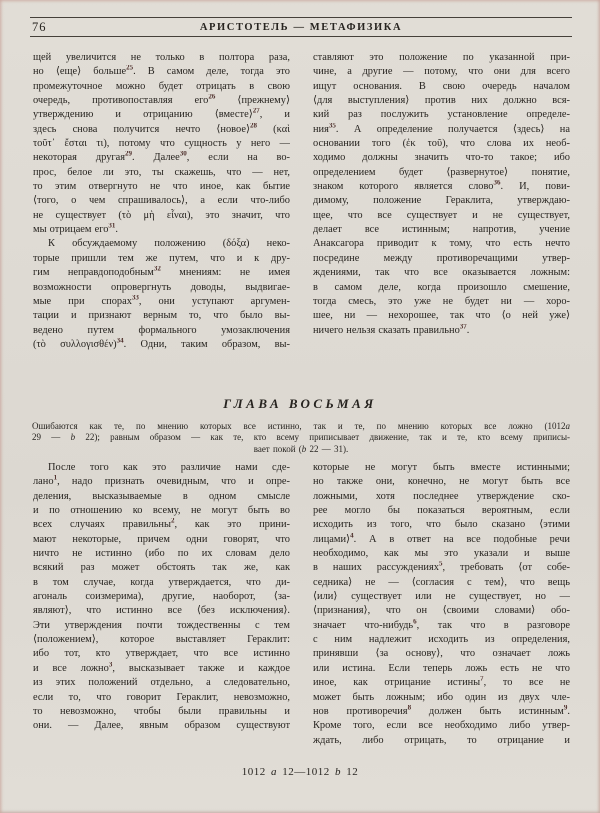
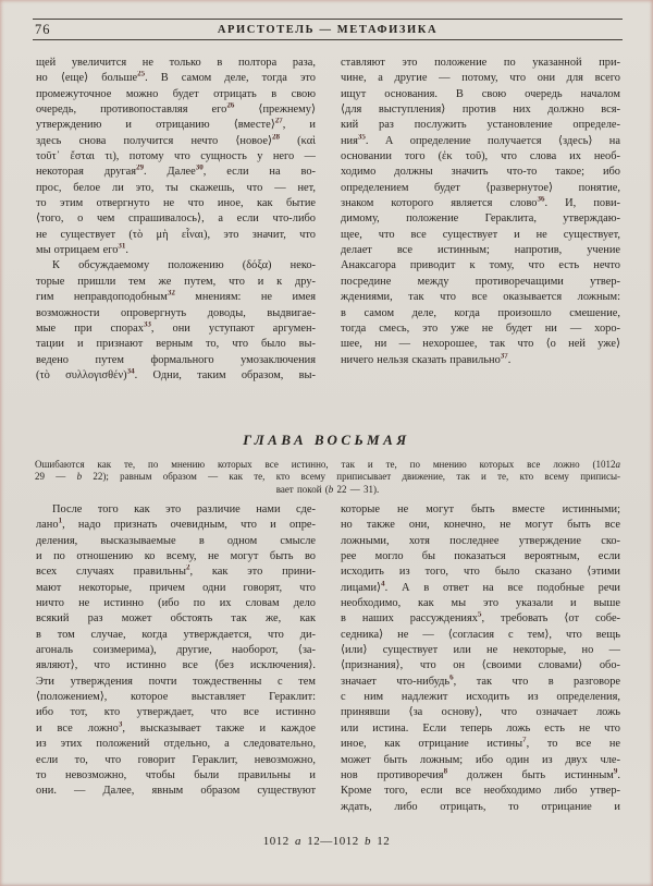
  76
  АРИСТОТЕЛЬ — МЕТАФИЗИКА
  щей увеличится не только в полтора раза,
  но ⟨еще⟩ больше25. В самом деле, тогда это
  промежуточное можно будет отрицать в свою
  очередь, противопоставляя его26 ⟨прежнему⟩
  утверждению и отрицанию ⟨вместе⟩27, и
  здесь снова получится нечто ⟨новое⟩28 (καὶ
  τοῦτ᾽ ἔσται τι), потому что сущность у него —
  некоторая другая29. Далее30, если на во-
  прос, белое ли это, ты скажешь, что — нет,
  то этим отвергнуто не что иное, как бытие
  ⟨того, о чем спрашивалось⟩, а если что-либо
  не существует (τὸ μὴ εἶναι), это значит, что
  мы отрицаем его31.
  К обсуждаемому положению (δόξα) неко-
  торые пришли тем же путем, что и к дру-
  гим неправдоподобным32 мнениям: не имея
  возможности опровергнуть доводы, выдвигае-
  мые при спорах33, они уступают аргумен-
  тации и признают верным то, что было вы-
  ведено путем формального умозаключения
  (τὸ συλλογισθέν)34. Одни, таким образом, вы-
  ставляют это положение по указанной при-
  чине, а другие — потому, что они для всего
  ищут основания. В свою очередь началом
  ⟨для выступления⟩ против них должно вся-
  кий раз послужить установление определе-
  ния35. А определение получается ⟨здесь⟩ на
  основании того (ἐκ τοῦ), что слова их необ-
  ходимо должны значить что-то такое; ибо
  определением будет ⟨развернутое⟩ понятие,
  знаком которого является слово36. И, пови-
  димому, положение Гераклита, утверждаю-
  щее, что все существует и не существует,
  делает все истинным; напротив, учение
  Анаксагора приводит к тому, что есть нечто
  посредине между противоречащими утвер-
  ждениями, так что все оказывается ложным:
  в самом деле, когда произошло смешение,
  тогда смесь, это уже не будет ни — хоро-
  шее, ни — нехорошее, так что ⟨о ней уже⟩
  ничего нельзя сказать правильно37.
  ГЛАВА ВОСЬМАЯ
  Ошибаются как те, по мнению которых все истинно, так и те, по мнению которых все ложно (1012a
  29 — b 22); равным образом — как те, кто всему приписывает движение, так и те, кто всему приписы-
  вает покой (b 22 — 31).
  После того как это различие нами сде-
  лано1, надо признать очевидным, что и опре-
  деления, высказываемые в одном смысле
  и по отношению ко всему, не могут быть во
  всех случаях правильны2, как это прини-
  мают некоторые, причем одни говорят, что
  ничто не истинно (ибо по их словам дело
  всякий раз может обстоять так же, как
  в том случае, когда утверждается, что ди-
  агональ соизмерима), другие, наоборот, ⟨за-
  являют⟩, что истинно все ⟨без исключения⟩.
  Эти утверждения почти тождественны с тем
  ⟨положением⟩, которое выставляет Гераклит:
  ибо тот, кто утверждает, что все истинно
  и все ложно3, высказывает также и каждое
  из этих положений отдельно, а следовательно,
  если то, что говорит Гераклит, невозможно,
  то невозможно, чтобы были правильны и
  они. — Далее, явным образом существуют
  которые не могут быть вместе истинными;
  но также они, конечно, не могут быть все
  ложными, хотя последнее утверждение ско-
  рее могло бы показаться вероятным, если
  исходить из того, что было сказано ⟨этими
  лицами⟩4. А в ответ на все подобные речи
  необходимо, как мы это указали и выше
  в наших рассуждениях5, требовать ⟨от собе-
  седника⟩ не — ⟨согласия с тем⟩, что вещь
- ⟨или⟩ существует или не существует, но —
+ ⟨или⟩ существует или не некоторые, но —
  ⟨признания⟩, что он ⟨своими словами⟩ обо-
  значает что-нибудь6, так что в разговоре
  с ним надлежит исходить из определения,
  принявши ⟨за основу⟩, что означает ложь
  или истина. Если теперь ложь есть не что
  иное, как отрицание истины7, то все не
  может быть ложным; ибо один из двух чле-
  нов противоречия8 должен быть истинным9.
  Кроме того, если все необходимо либо утвер-
  ждать, либо отрицать, то отрицание и
  1012 a 12—1012 b 12
